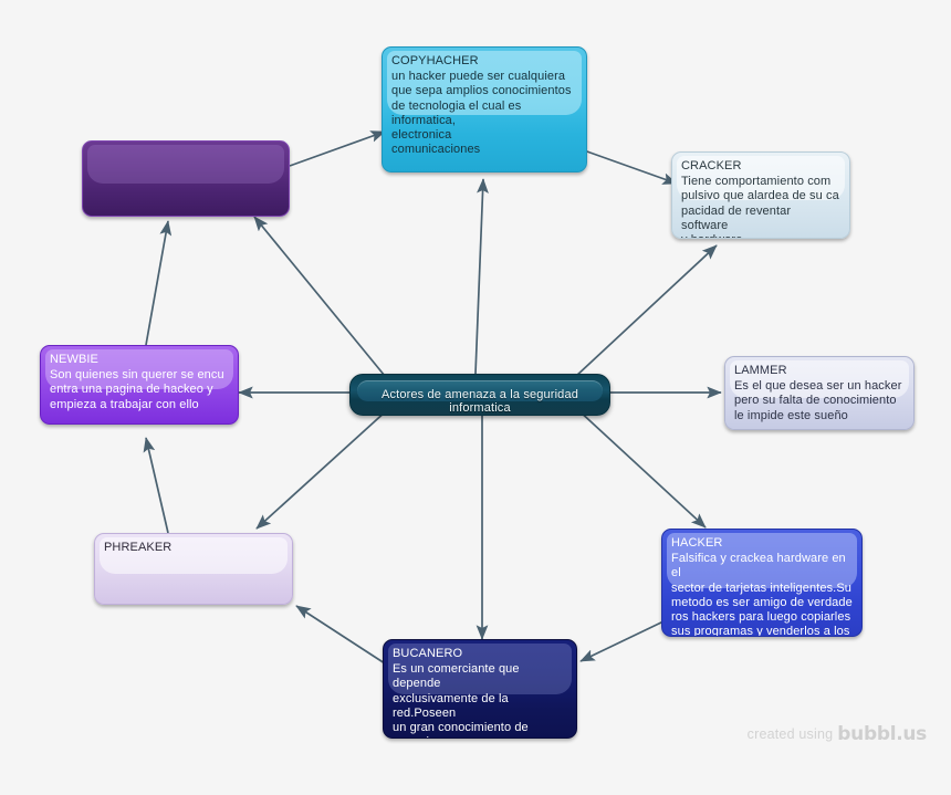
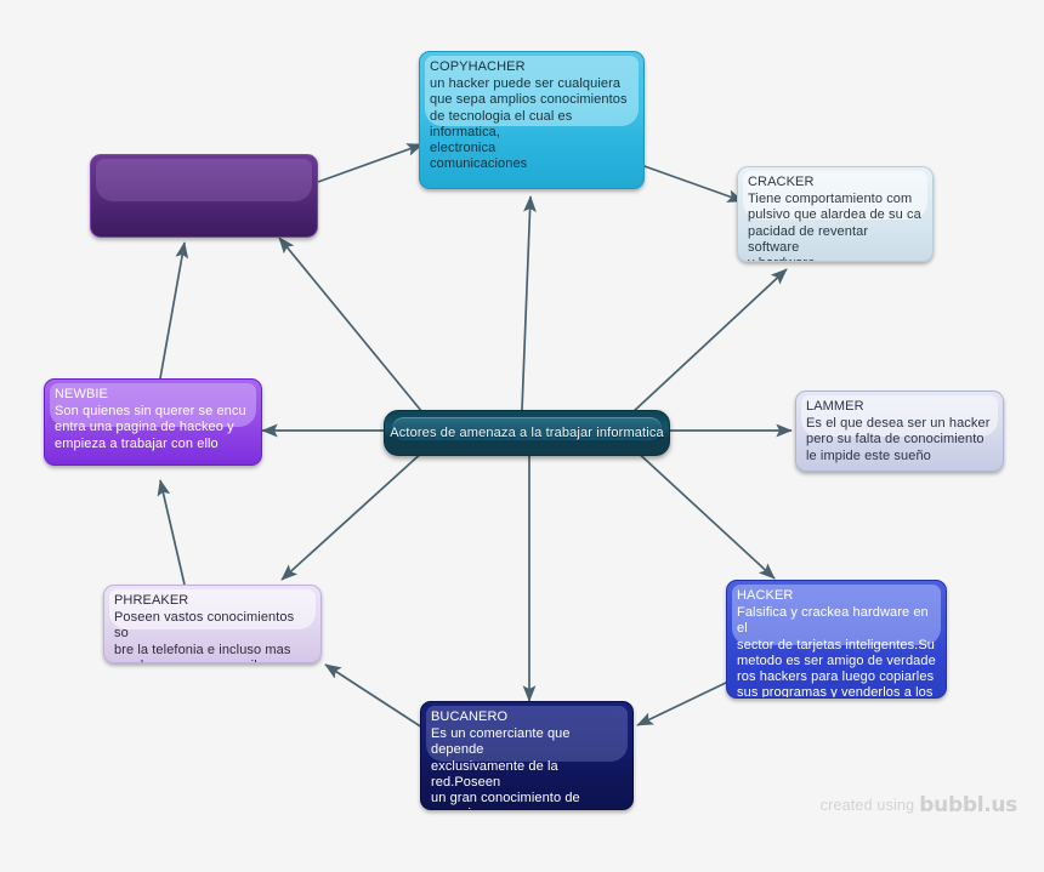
  COPYHACHER
  un hacker puede ser cualquiera
  que sepa amplios conocimientos
  de tecnologia el cual es
  informatica,
  electronica
  comunicaciones
  CRACKER
  Tiene comportamiento com
  pulsivo que alardea de su ca
  pacidad de reventar software
  LAMMER
  Es el que desea ser un hacker
  pero su falta de conocimiento
  le impide este sueño
  HACKER
  Falsifica y crackea hardware en el
  sector de tarjetas inteligentes.Su
  metodo es ser amigo de verdade
  ros hackers para luego copiarles
  sus programas y venderlos a los
  BUCANERO
  Es un comerciante que depende
  exclusivamente de la red.Poseen
  un gran conocimiento de
  PHREAKER
+ Poseen vastos conocimientos so
+ bre la telefonia e incluso mas
  NEWBIE
  Son quienes sin querer se encu
  entra una pagina de hackeo y
  empieza a trabajar con ello
- Actores de amenaza a la seguridad informatica
+ Actores de amenaza a la trabajar informatica
  created using bubbl.us
